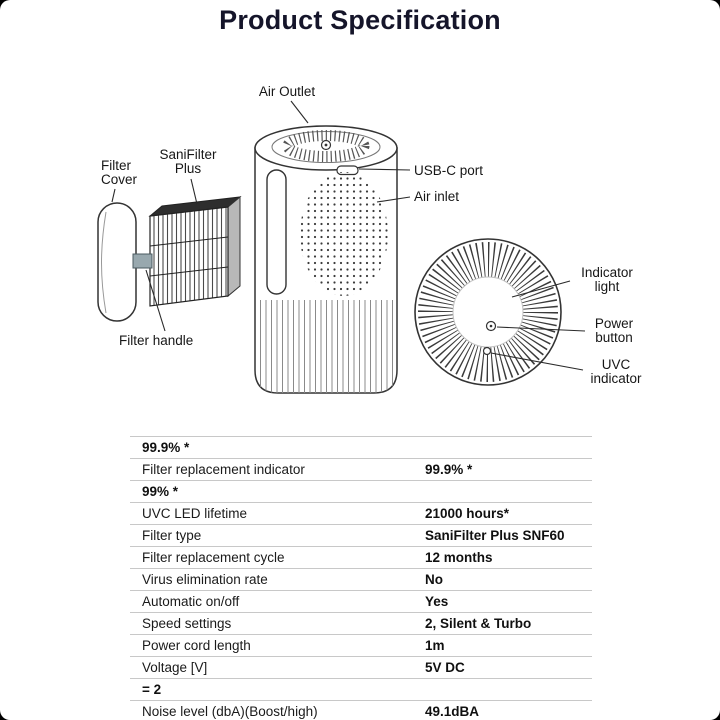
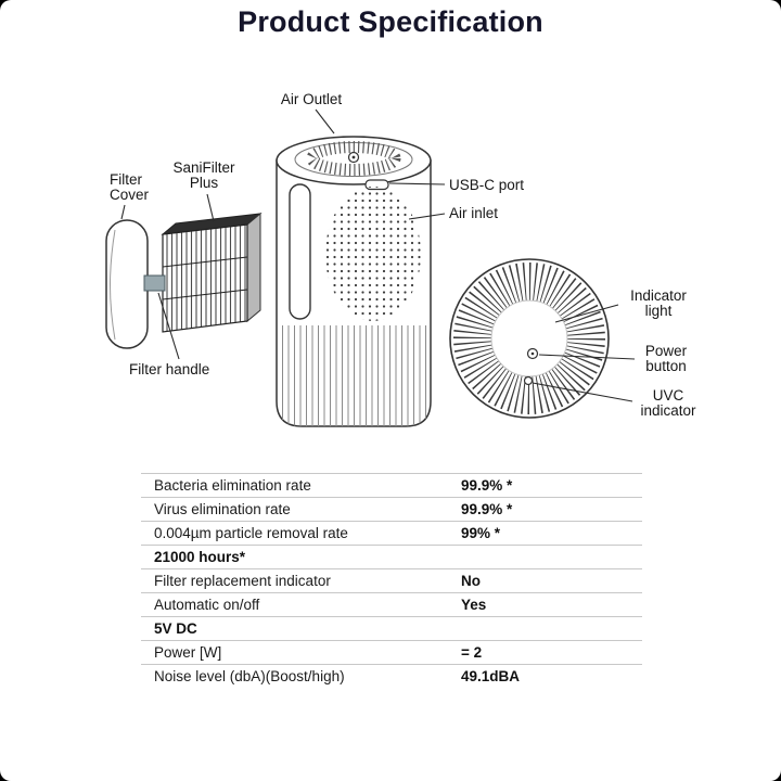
  Product Specification
  Air Outlet
  Filter
  Cover
  SaniFilter
  Plus
  USB-C port
  Air inlet
  Filter handle
  Indicator
  light
  Power
  button
  UVC
  indicator
+ Bacteria elimination rate
  99.9% *
- Filter replacement indicator
+ Virus elimination rate
  99.9% *
+ 0.004µm particle removal rate
  99% *
- UVC LED lifetime
  21000 hours*
- Filter type
- SaniFilter Plus SNF60
- Filter replacement cycle
- 12 months
- Virus elimination rate
+ Filter replacement indicator
  No
  Automatic on/off
  Yes
- Speed settings
- 2, Silent & Turbo
- Power cord length
- 1m
- Voltage [V]
  5V DC
+ Power [W]
  = 2
  Noise level (dbA)(Boost/high)
  49.1dBA
